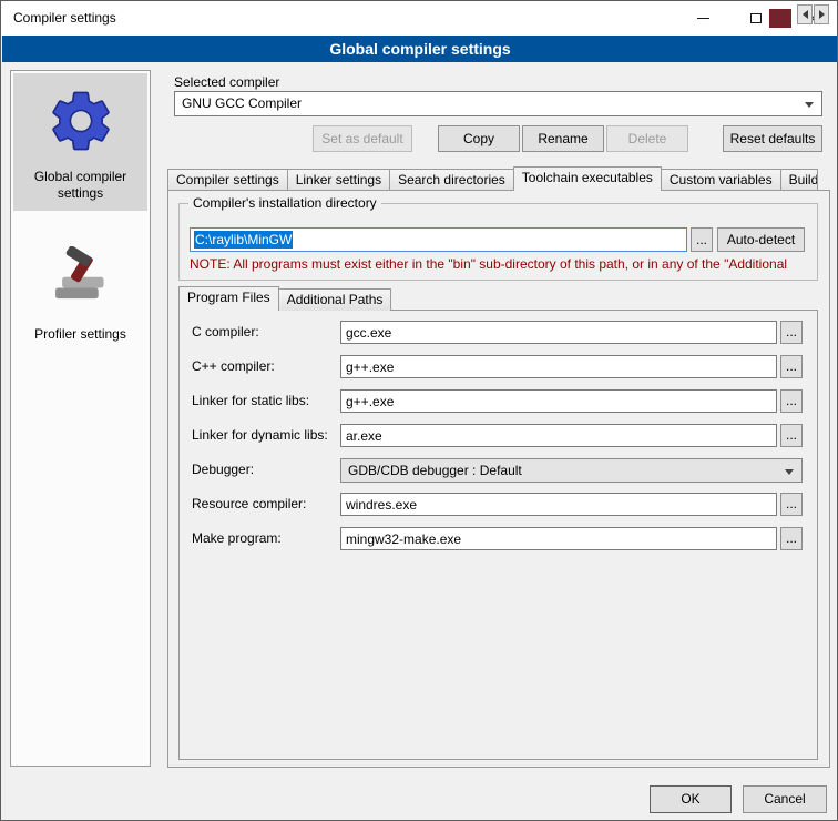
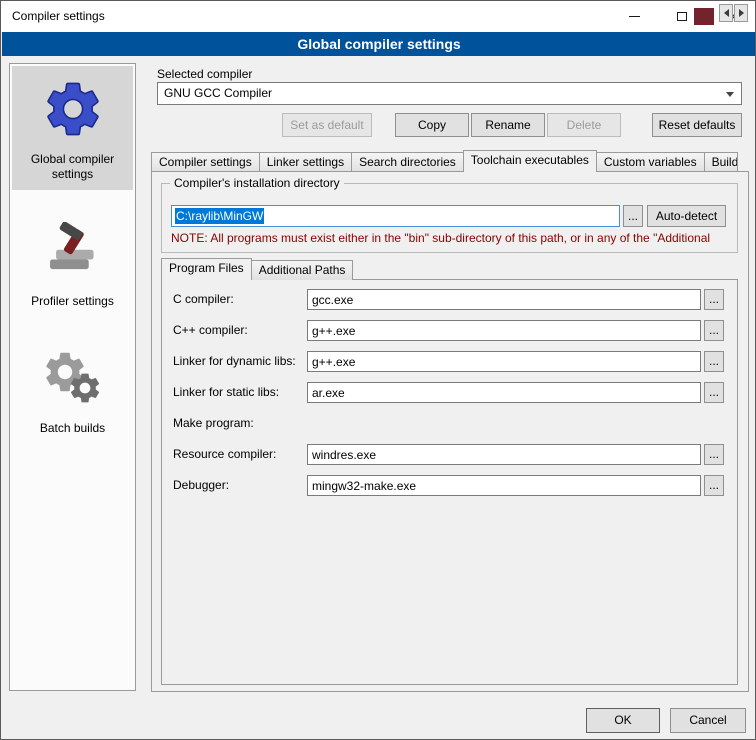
  Compiler settings
  Global compiler settings
  Global compiler settings
  Profiler settings
+ Batch builds
  Selected compiler
  GNU GCC Compiler
  Set as default
  Copy
  Rename
  Delete
  Reset defaults
  Compiler settings
  Linker settings
  Search directories
  Toolchain executables
  Custom variables
  Build
  Compiler's installation directory
  C:\raylib\MinGW
  ...
  Auto-detect
  NOTE: All programs must exist either in the "bin" sub-directory of this path, or in any of the "Additional
  Program Files
  Additional Paths
  C compiler:
  gcc.exe
  ...
  C++ compiler:
  g++.exe
  ...
- Linker for static libs:
+ Linker for dynamic libs:
  g++.exe
  ...
- Linker for dynamic libs:
+ Linker for static libs:
  ar.exe
  ...
- Debugger:
+ Make program:
- GDB/CDB debugger : Default
  Resource compiler:
  windres.exe
  ...
- Make program:
+ Debugger:
  mingw32-make.exe
  ...
  OK
  Cancel
